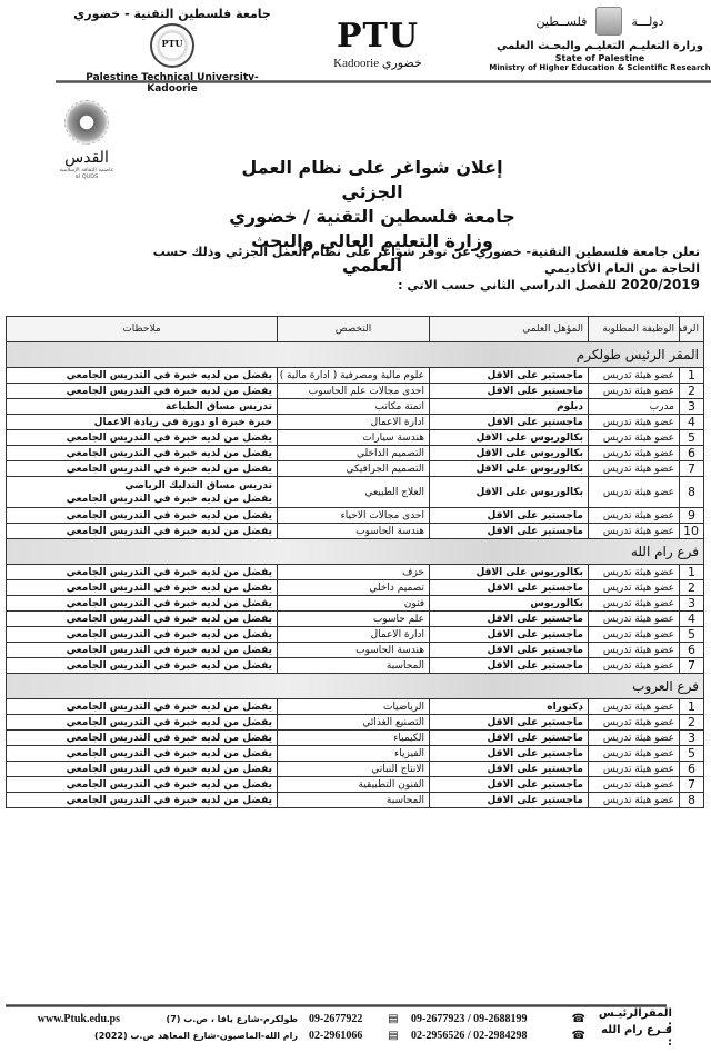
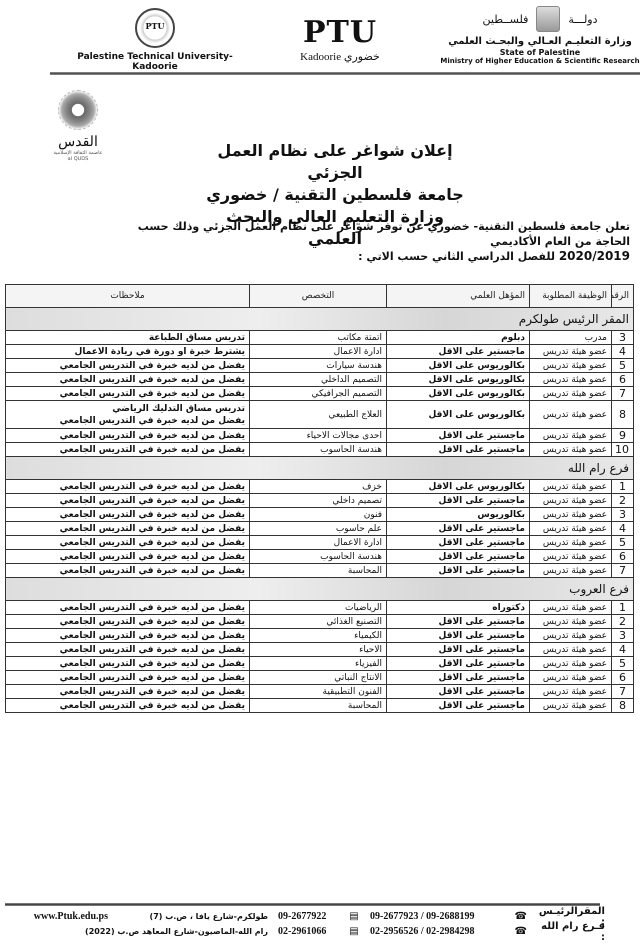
- جامعة فلسطين التقنية - خضوري
  PTU
  Palestine Technical University-Kadoorie
  PTU
  Kadoorie خضوري
  دولـــة
  فلســطين
- وزارة التعليـم التعليـم والبحـث العلمي
+ وزارة التعليـم العـالي والبحـث العلمي
  State of Palestine
  Ministry of Higher Education & Scientific Research
  القدس
  إعلان شواغر على نظام العمل الجزئي
  جامعة فلسطين التقنية / خضوري
  وزارة التعليم العالي والبحث العلمي
  تعلن جامعة فلسطين التقنية- خضوري عن توفر شواغر على نظام العمل الجزئي وذلك حسب الحاجة من العام الأكاديمي
  2020/2019 للفصل الدراسي الثاني حسب الاتي :
  الرقم	الوظيفة المطلوبة	المؤهل العلمي	التخصص	ملاحظات
  المقر الرئيس طولكرم
- 1	عضو هيئة تدريس	ماجستير على الاقل	علوم مالية ومصرفية ( ادارة مالية )	يفضل من لديه خبرة في التدريس الجامعي
- 2	عضو هيئة تدريس	ماجستير على الاقل	احدى مجالات علم الحاسوب	يفضل من لديه خبرة في التدريس الجامعي
  3	مدرب	دبلوم	اتمتة مكاتب	تدريس مساق الطباعة
- 4	عضو هيئة تدريس	ماجستير على الاقل	ادارة الاعمال	خبرة خبرة او دورة في ريادة الاعمال
+ 4	عضو هيئة تدريس	ماجستير على الاقل	ادارة الاعمال	يشترط خبرة او دورة في ريادة الاعمال
  5	عضو هيئة تدريس	بكالوريوس على الاقل	هندسة سيارات	يفضل من لديه خبرة في التدريس الجامعي
  6	عضو هيئة تدريس	بكالوريوس على الاقل	التصميم الداخلي	يفضل من لديه خبرة في التدريس الجامعي
  7	عضو هيئة تدريس	بكالوريوس على الاقل	التصميم الجرافيكي	يفضل من لديه خبرة في التدريس الجامعي
  8	عضو هيئة تدريس	بكالوريوس على الاقل	العلاج الطبيعي	تدريس مساق التدليك الرياضييفضل من لديه خبرة في التدريس الجامعي
  9	عضو هيئة تدريس	ماجستير على الاقل	احدى مجالات الاحياء	يفضل من لديه خبرة في التدريس الجامعي
  10	عضو هيئة تدريس	ماجستير على الاقل	هندسة الحاسوب	يفضل من لديه خبرة في التدريس الجامعي
  فرع رام الله
  1	عضو هيئة تدريس	بكالوريوس على الاقل	خزف	يفضل من لديه خبرة في التدريس الجامعي
  2	عضو هيئة تدريس	ماجستير على الاقل	تصميم داخلي	يفضل من لديه خبرة في التدريس الجامعي
  3	عضو هيئة تدريس	بكالوريوس	فنون	يفضل من لديه خبرة في التدريس الجامعي
  4	عضو هيئة تدريس	ماجستير على الاقل	علم حاسوب	يفضل من لديه خبرة في التدريس الجامعي
  5	عضو هيئة تدريس	ماجستير على الاقل	ادارة الاعمال	يفضل من لديه خبرة في التدريس الجامعي
  6	عضو هيئة تدريس	ماجستير على الاقل	هندسة الحاسوب	يفضل من لديه خبرة في التدريس الجامعي
  7	عضو هيئة تدريس	ماجستير على الاقل	المحاسبة	يفضل من لديه خبرة في التدريس الجامعي
  فرع العروب
  1	عضو هيئة تدريس	دكتوراه	الرياضيات	يفضل من لديه خبرة في التدريس الجامعي
  2	عضو هيئة تدريس	ماجستير على الاقل	التصنيع الغذائي	يفضل من لديه خبرة في التدريس الجامعي
  3	عضو هيئة تدريس	ماجستير على الاقل	الكيمياء	يفضل من لديه خبرة في التدريس الجامعي
+ 4	عضو هيئة تدريس	ماجستير على الاقل	الاحياء	يفضل من لديه خبرة في التدريس الجامعي
  5	عضو هيئة تدريس	ماجستير على الاقل	الفيزياء	يفضل من لديه خبرة في التدريس الجامعي
  6	عضو هيئة تدريس	ماجستير على الاقل	الانتاج النباتي	يفضل من لديه خبرة في التدريس الجامعي
  7	عضو هيئة تدريس	ماجستير على الاقل	الفنون التطبيقية	يفضل من لديه خبرة في التدريس الجامعي
  8	عضو هيئة تدريس	ماجستير على الاقل	المحاسبة	يفضل من لديه خبرة في التدريس الجامعي
  المقرالرئيـس :
  ☎
  09-2677923 / 09-2688199
  ▤
  09-2677922
  طولكرم-شارع يافا ، ص.ب (7)
  www.Ptuk.edu.ps
  فـرع رام الله :
  ☎
  02-2956526 / 02-2984298
  ▤
  02-2961066
  رام الله-الماصيون-شارع المعاهد ص.ب (2022)
